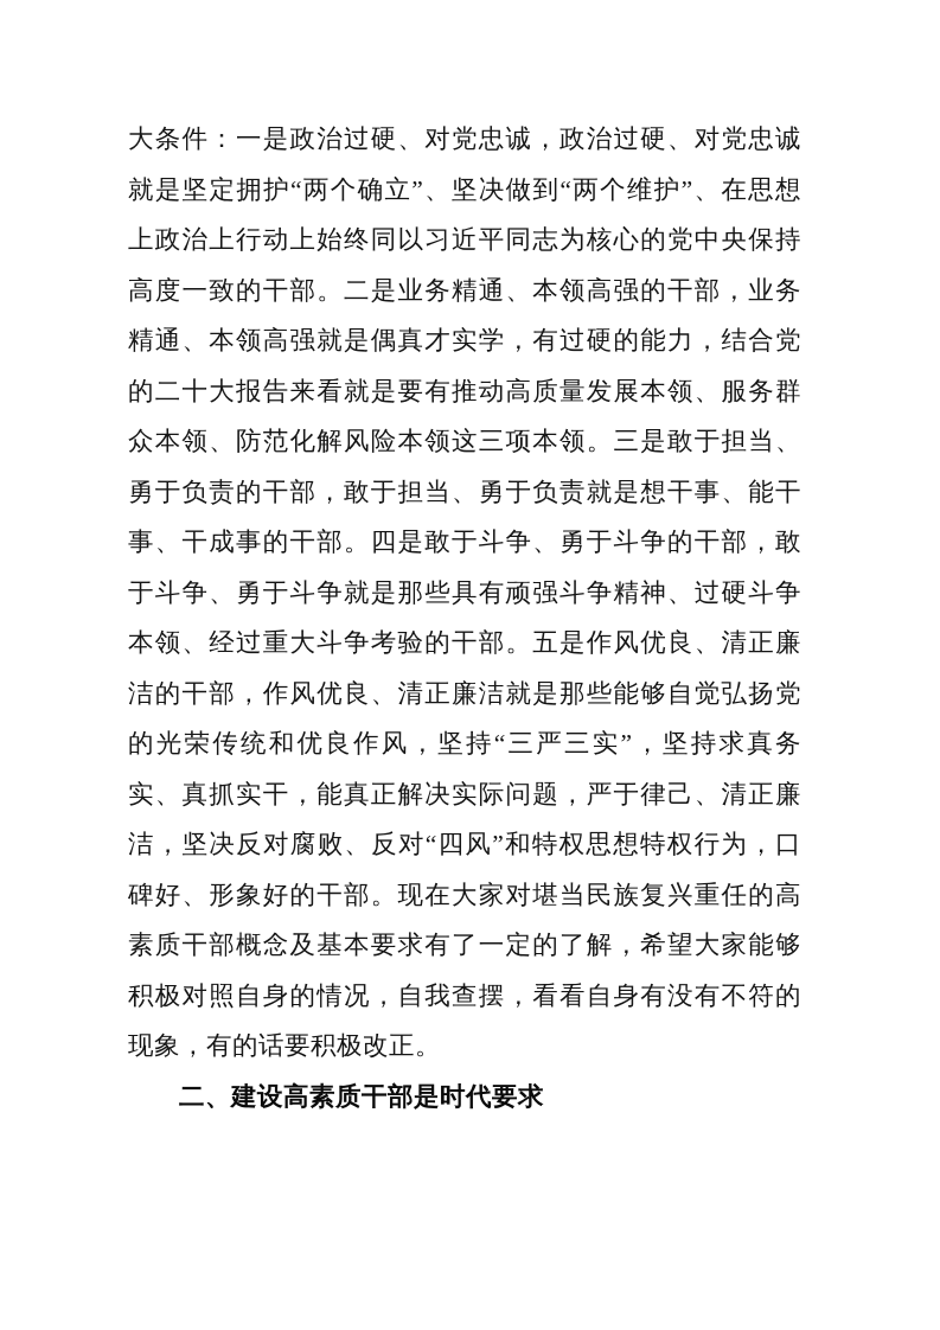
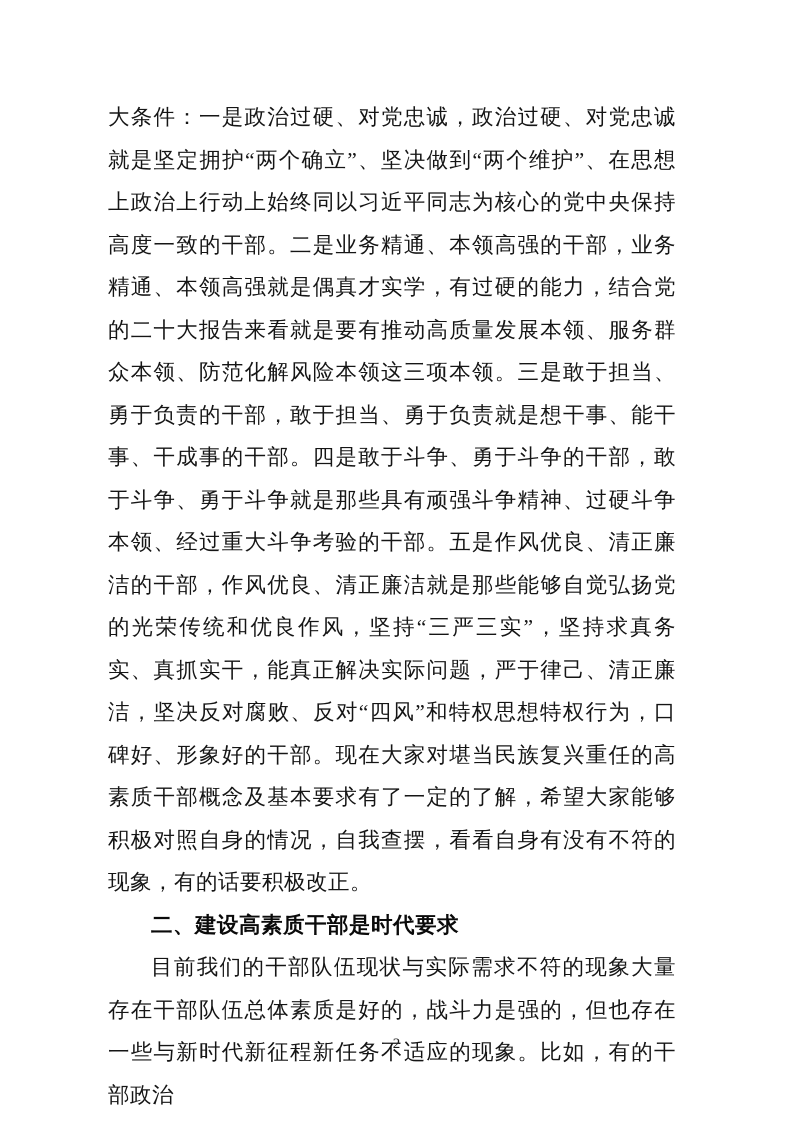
  大条件：一是政治过硬、对党忠诚，政治过硬、对党忠诚就是坚定拥护“两个确立”、坚决做到“两个维护”、在思想上政治上行动上始终同以习近平同志为核心的党中央保持高度一致的干部。二是业务精通、本领高强的干部，业务精通、本领高强就是偶真才实学，有过硬的能力，结合党的二十大报告来看就是要有推动高质量发展本领、服务群众本领、防范化解风险本领这三项本领。三是敢于担当、勇于负责的干部，敢于担当、勇于负责就是想干事、能干事、干成事的干部。四是敢于斗争、勇于斗争的干部，敢于斗争、勇于斗争就是那些具有顽强斗争精神、过硬斗争本领、经过重大斗争考验的干部。五是作风优良、清正廉洁的干部，作风优良、清正廉洁就是那些能够自觉弘扬党的光荣传统和优良作风，坚持“三严三实”，坚持求真务实、真抓实干，能真正解决实际问题，严于律己、清正廉洁，坚决反对腐败、反对“四风”和特权思想特权行为，口碑好、形象好的干部。现在大家对堪当民族复兴重任的高素质干部概念及基本要求有了一定的了解，希望大家能够积极对照自身的情况，自我查摆，看看自身有没有不符的现象，有的话要积极改正。
  二、建设高素质干部是时代要求
+ 目前我们的干部队伍现状与实际需求不符的现象大量存在干部队伍总体素质是好的，战斗力是强的，但也存在一些与新时代新征程新任务不适应的现象。比如，有的干部政治
+ 2
